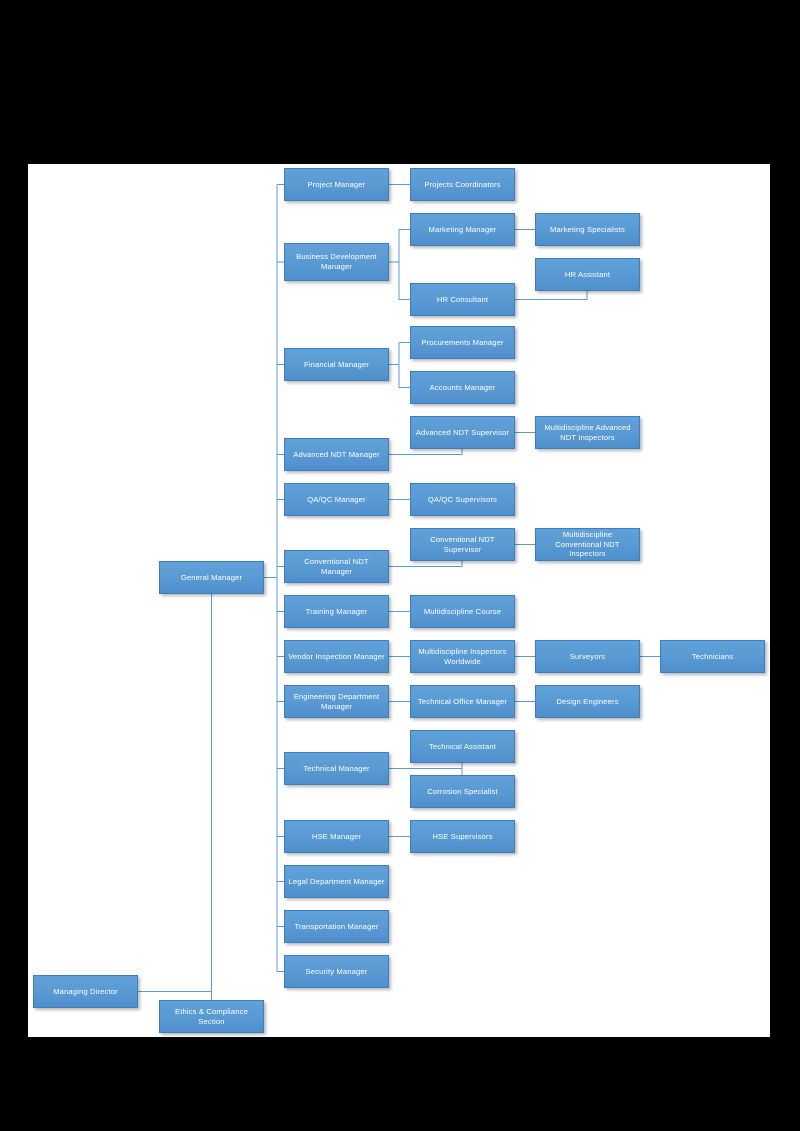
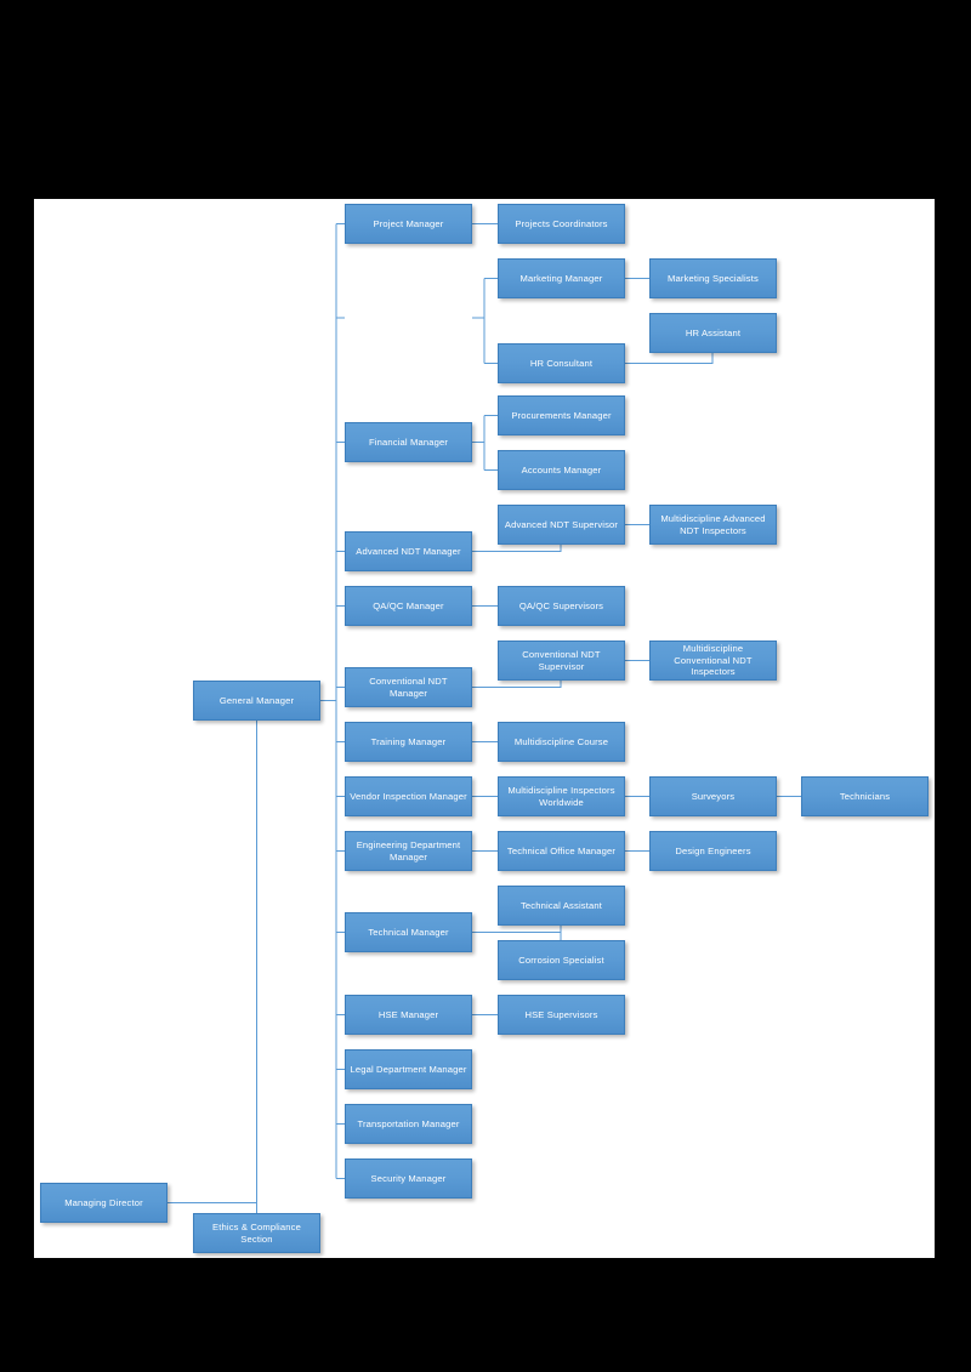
  Project Manager
  Projects Coordinators
- Business Development Manager
  Marketing Manager
  Marketing Specialists
  HR Consultant
  HR Assistant
  Financial Manager
  Procurements Manager
  Accounts Manager
  Advanced NDT Manager
  Advanced NDT Supervisor
  Multidiscipline Advanced NDT Inspectors
  QA/QC Manager
  QA/QC Supervisors
  Conventional NDT Manager
  Conventional NDT Supervisor
  Multidiscipline Conventional NDT Inspectors
  General Manager
  Training Manager
  Multidiscipline Course
  Vendor Inspection Manager
  Multidiscipline Inspectors Worldwide
  Surveyors
  Technicians
  Engineering Department Manager
  Technical Office Manager
  Design Engineers
  Technical Manager
  Technical Assistant
  Corrosion Specialist
  HSE Manager
  HSE Supervisors
  Legal Department Manager
  Transportation Manager
  Security Manager
  Managing Director
  Ethics & Compliance Section
